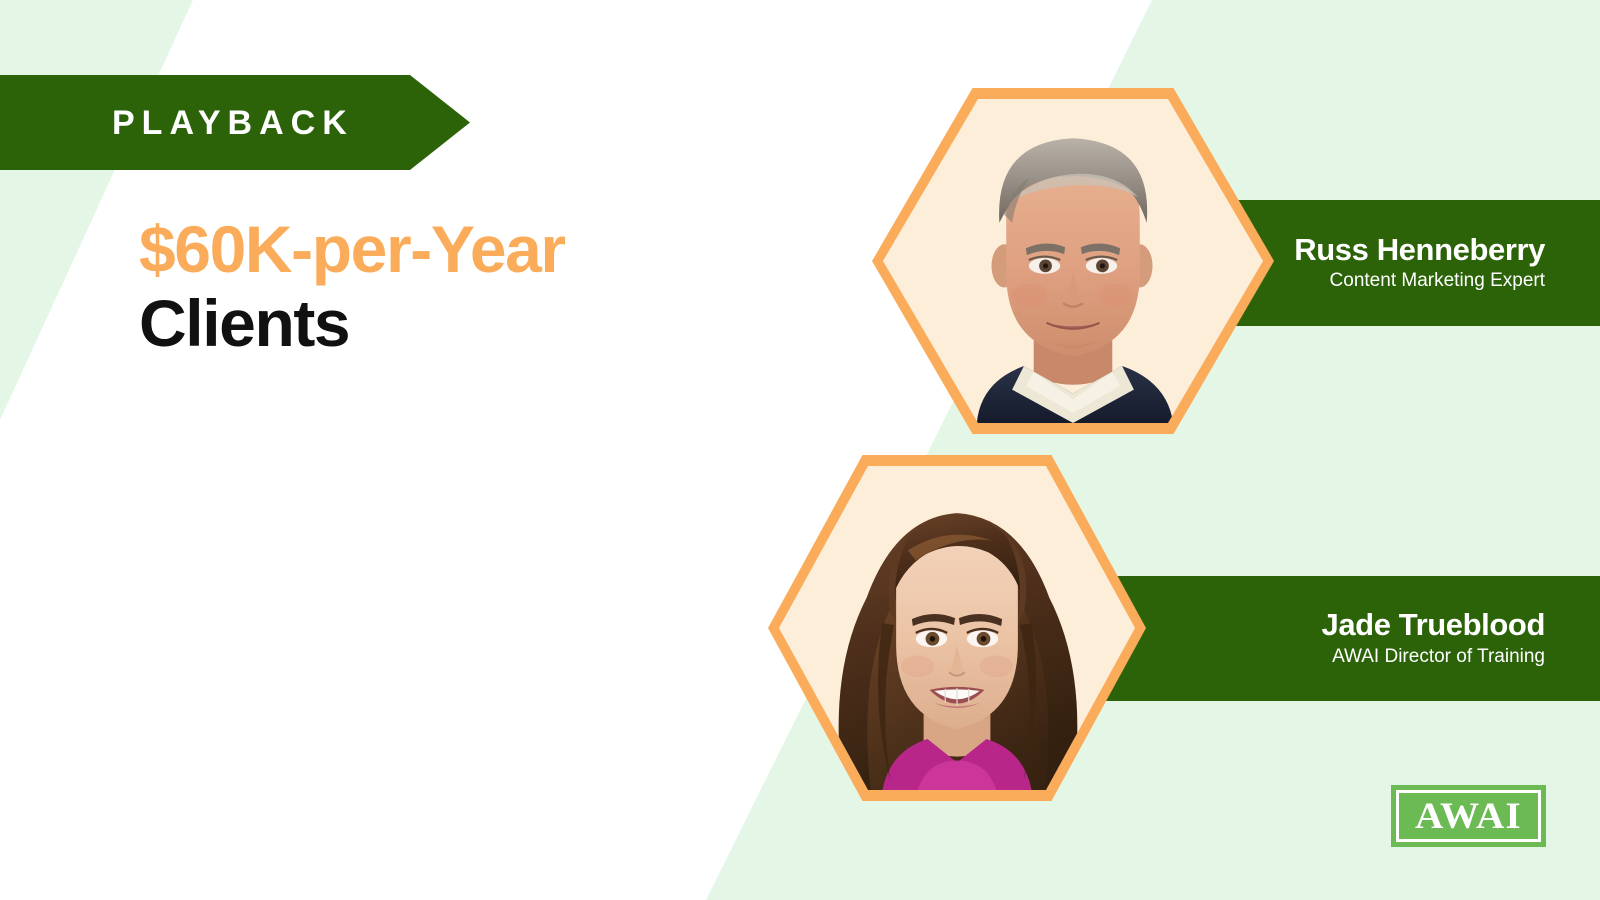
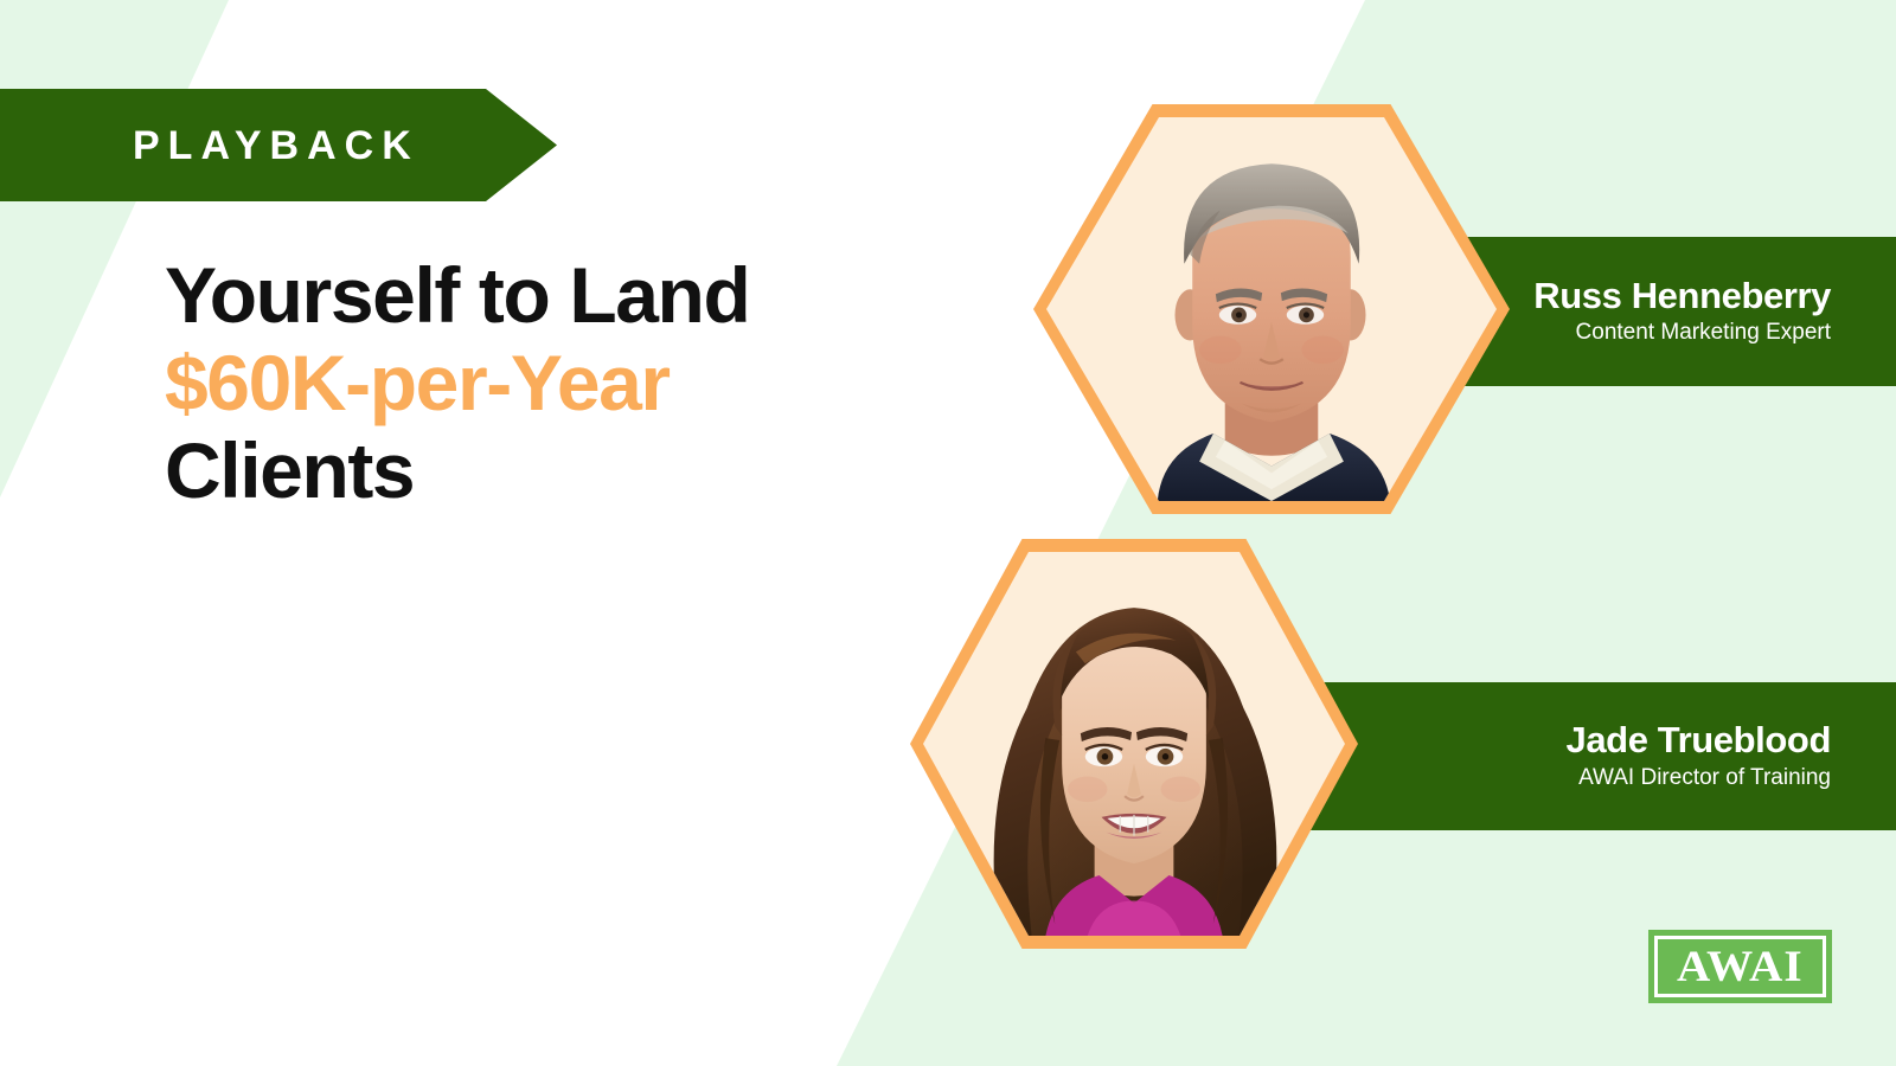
  PLAYBACK
+ Yourself to Land
  $60K-per-Year
  Clients
  Russ Henneberry
  Content Marketing Expert
  Jade Trueblood
  AWAI Director of Training
  AWAI
